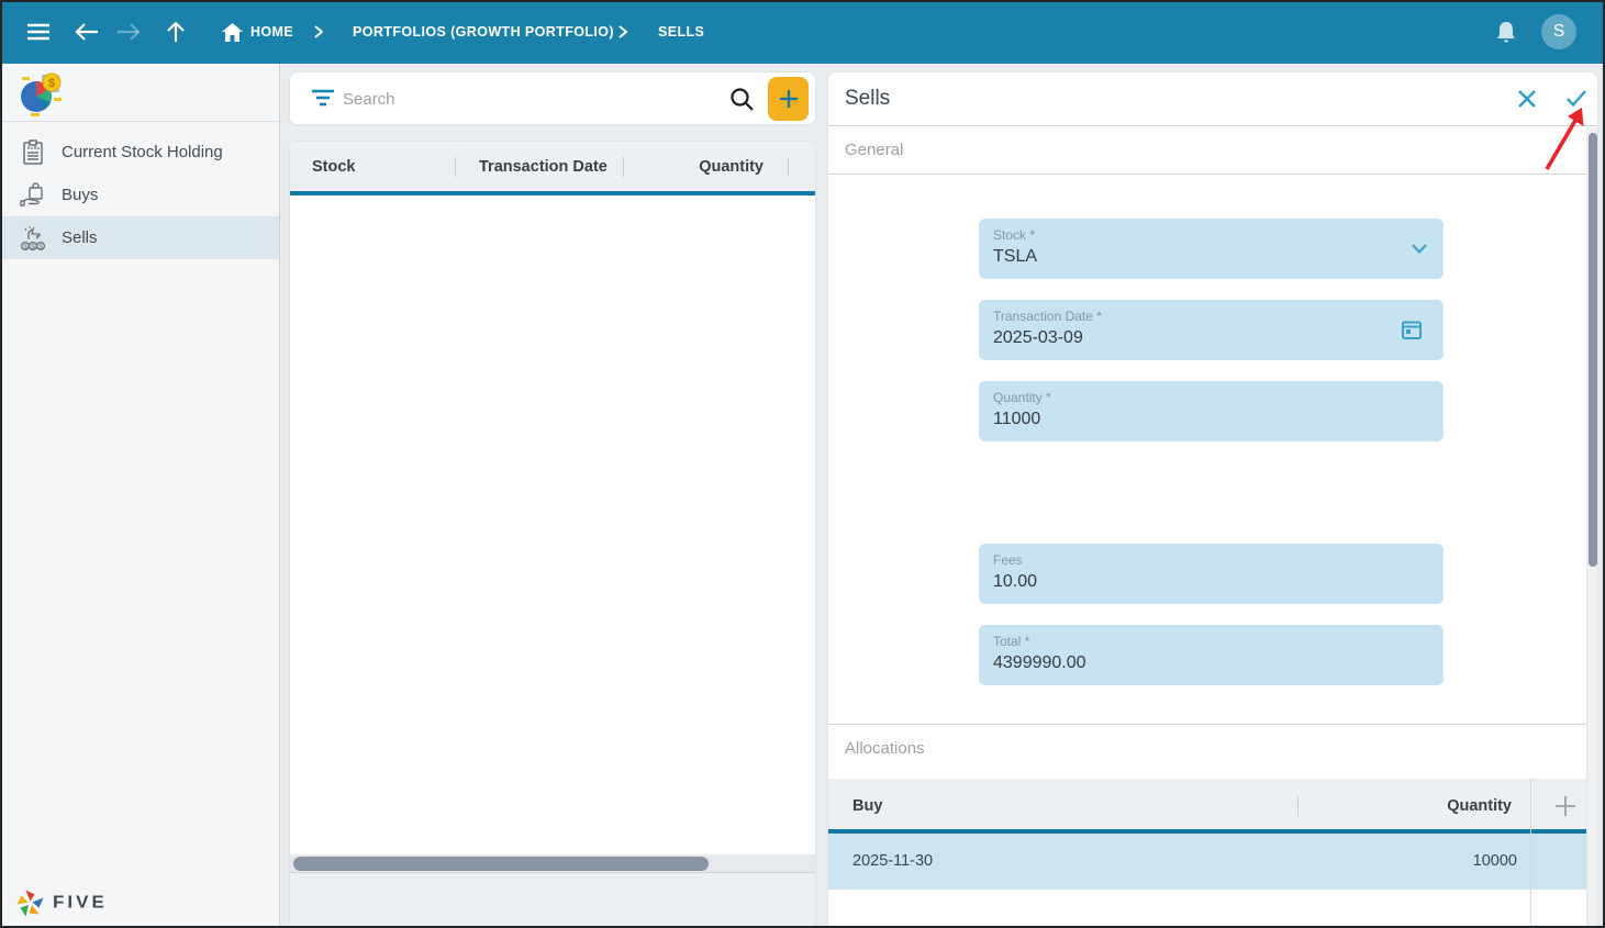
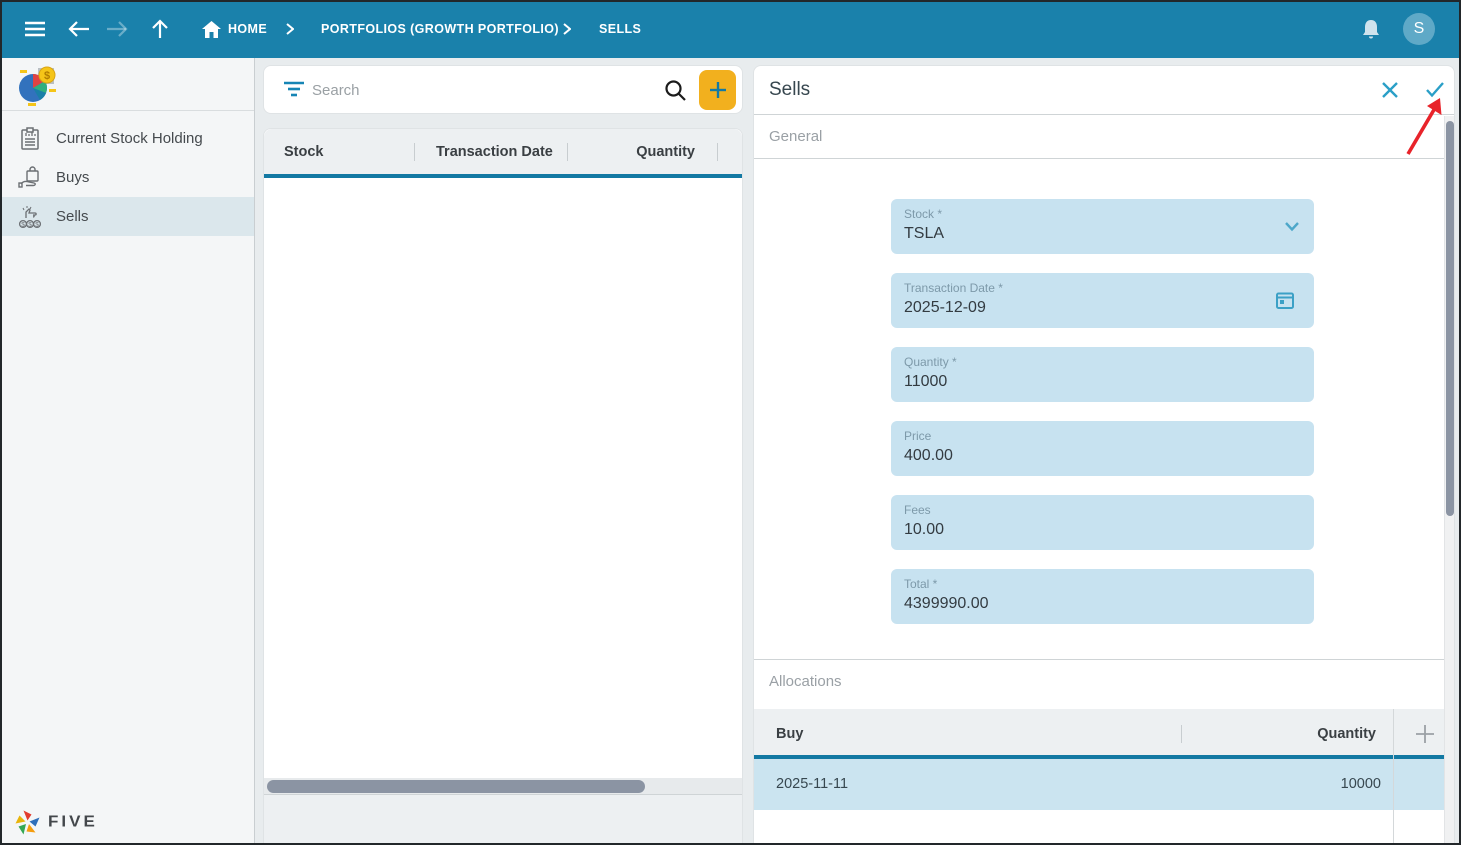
  HOME
  PORTFOLIOS (GROWTH PORTFOLIO)
  SELLS
  S
  $
  Current Stock Holding
  Buys
  Sells
  FIVE
  Search
  Stock
  Transaction Date
  Quantity
  Sells
  General
  Stock *
  TSLA
  Transaction Date *
- 2025-03-09
+ 2025-12-09
  Quantity *
  11000
+ Price
+ 400.00
  Fees
  10.00
  Total *
  4399990.00
  Allocations
  Buy
  Quantity
- 2025-11-30
+ 2025-11-11
  10000
